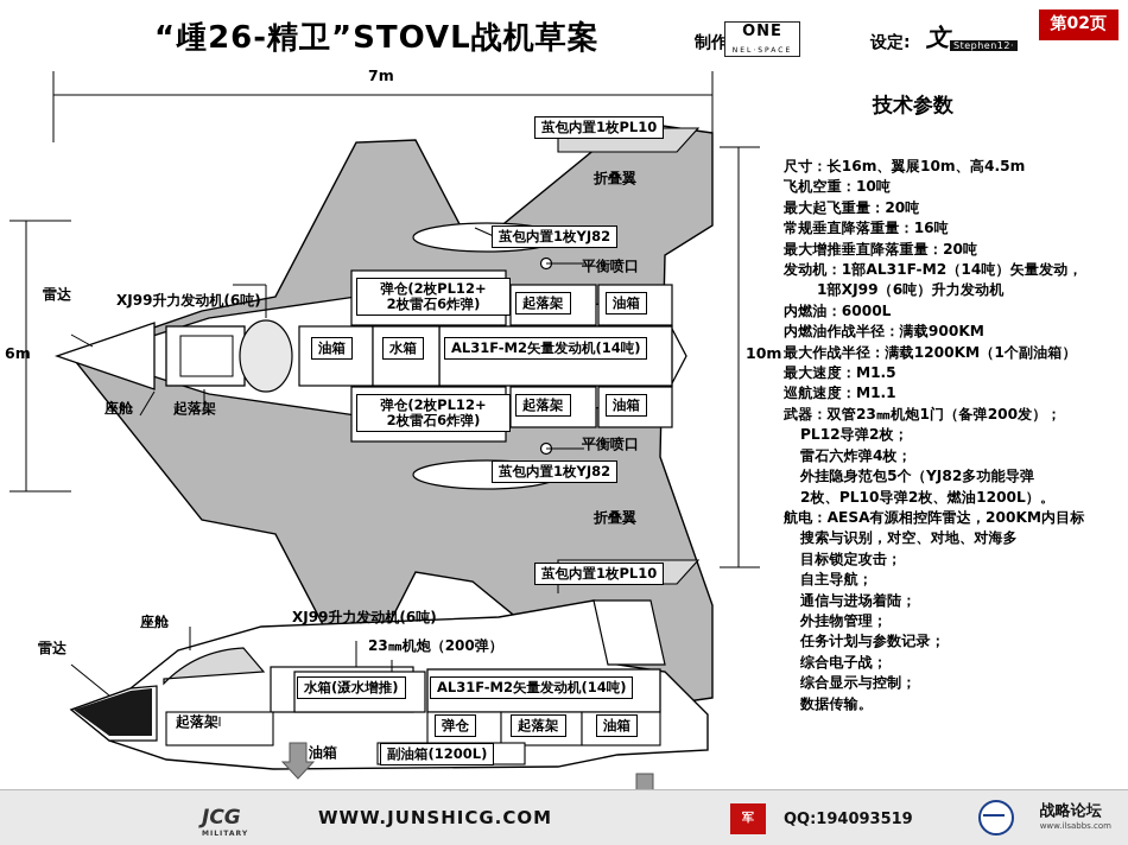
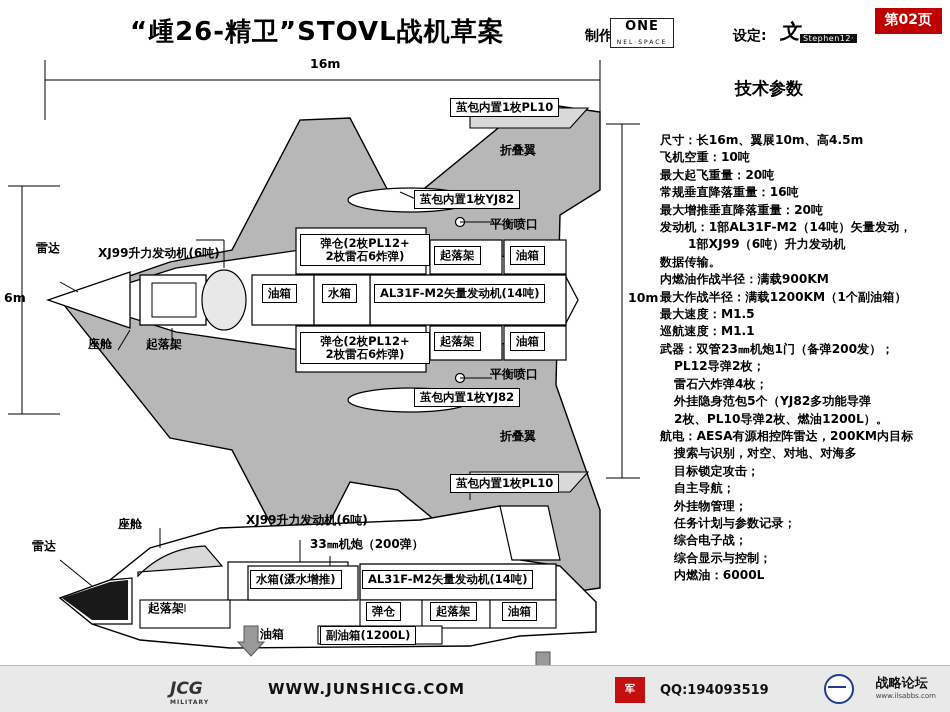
  “歱26-精卫”STOVL战机草案
  ONE
  设定:
  文
  Stephen12·
  第02页
  技术参数
  尺寸：长16m、翼展10m、高4.5m
  飞机空重：10吨
  最大起飞重量：20吨
  常规垂直降落重量：16吨
  最大增推垂直降落重量：20吨
  发动机：1部AL31F-M2（14吨）矢量发动，
  1部XJ99（6吨）升力发动机
- 内燃油：6000L
+ 数据传输。
  内燃油作战半径：满载900KM
  最大作战半径：满载1200KM（1个副油箱）
  最大速度：M1.5
  巡航速度：M1.1
  武器：双管23㎜机炮1门（备弹200发）；
  PL12导弹2枚；
  雷石六炸弹4枚；
  外挂隐身范包5个（YJ82多功能导弹
  2枚、PL10导弹2枚、燃油1200L）。
  航电：AESA有源相控阵雷达，200KM内目标
  搜索与识别，对空、对地、对海多
  目标锁定攻击；
  自主导航；
- 通信与进场着陆；
  外挂物管理；
  任务计划与参数记录；
  综合电子战；
  综合显示与控制；
- 数据传输。
+ 内燃油：6000L
- 7m
+ 16m
  6m
  10m
  茧包内置1枚PL10
  折叠翼
  茧包内置1枚YJ82
  平衡喷口
  XJ99升力发动机(6吨)
  雷达
  座舱
  起落架
  弹仓(2枚PL12+
  2枚雷石6炸弹)
  起落架
  油箱
  油箱
  水箱
  AL31F-M2矢量发动机(14吨)
  弹仓(2枚PL12+
  2枚雷石6炸弹)
  起落架
  油箱
  平衡喷口
  茧包内置1枚YJ82
  折叠翼
  茧包内置1枚PL10
  座舱
  XJ99升力发动机(6吨)
- 23㎜机炮（200弹）
+ 33㎜机炮（200弹）
  雷达
  水箱(滠水增推)
  AL31F-M2矢量发动机(14吨)
  起落架
  弹仓
  起落架
  油箱
  油箱
  副油箱(1200L)
  JCG
  WWW.JUNSHICG.COM
  军
  QQ:194093519
  战略论坛
  www.ilsabbs.com
